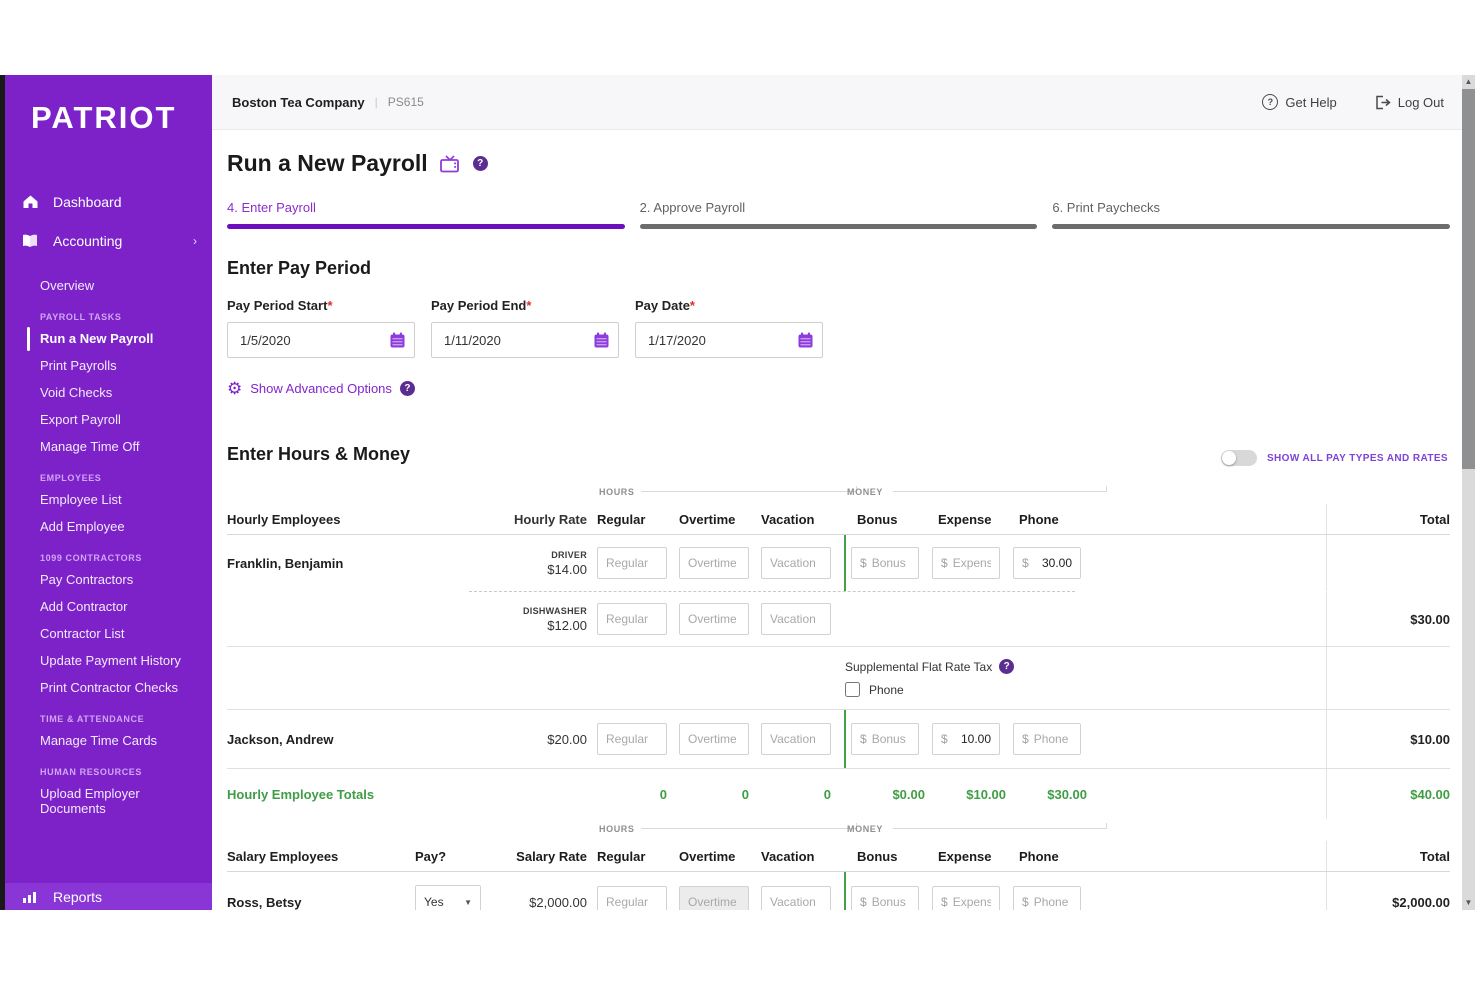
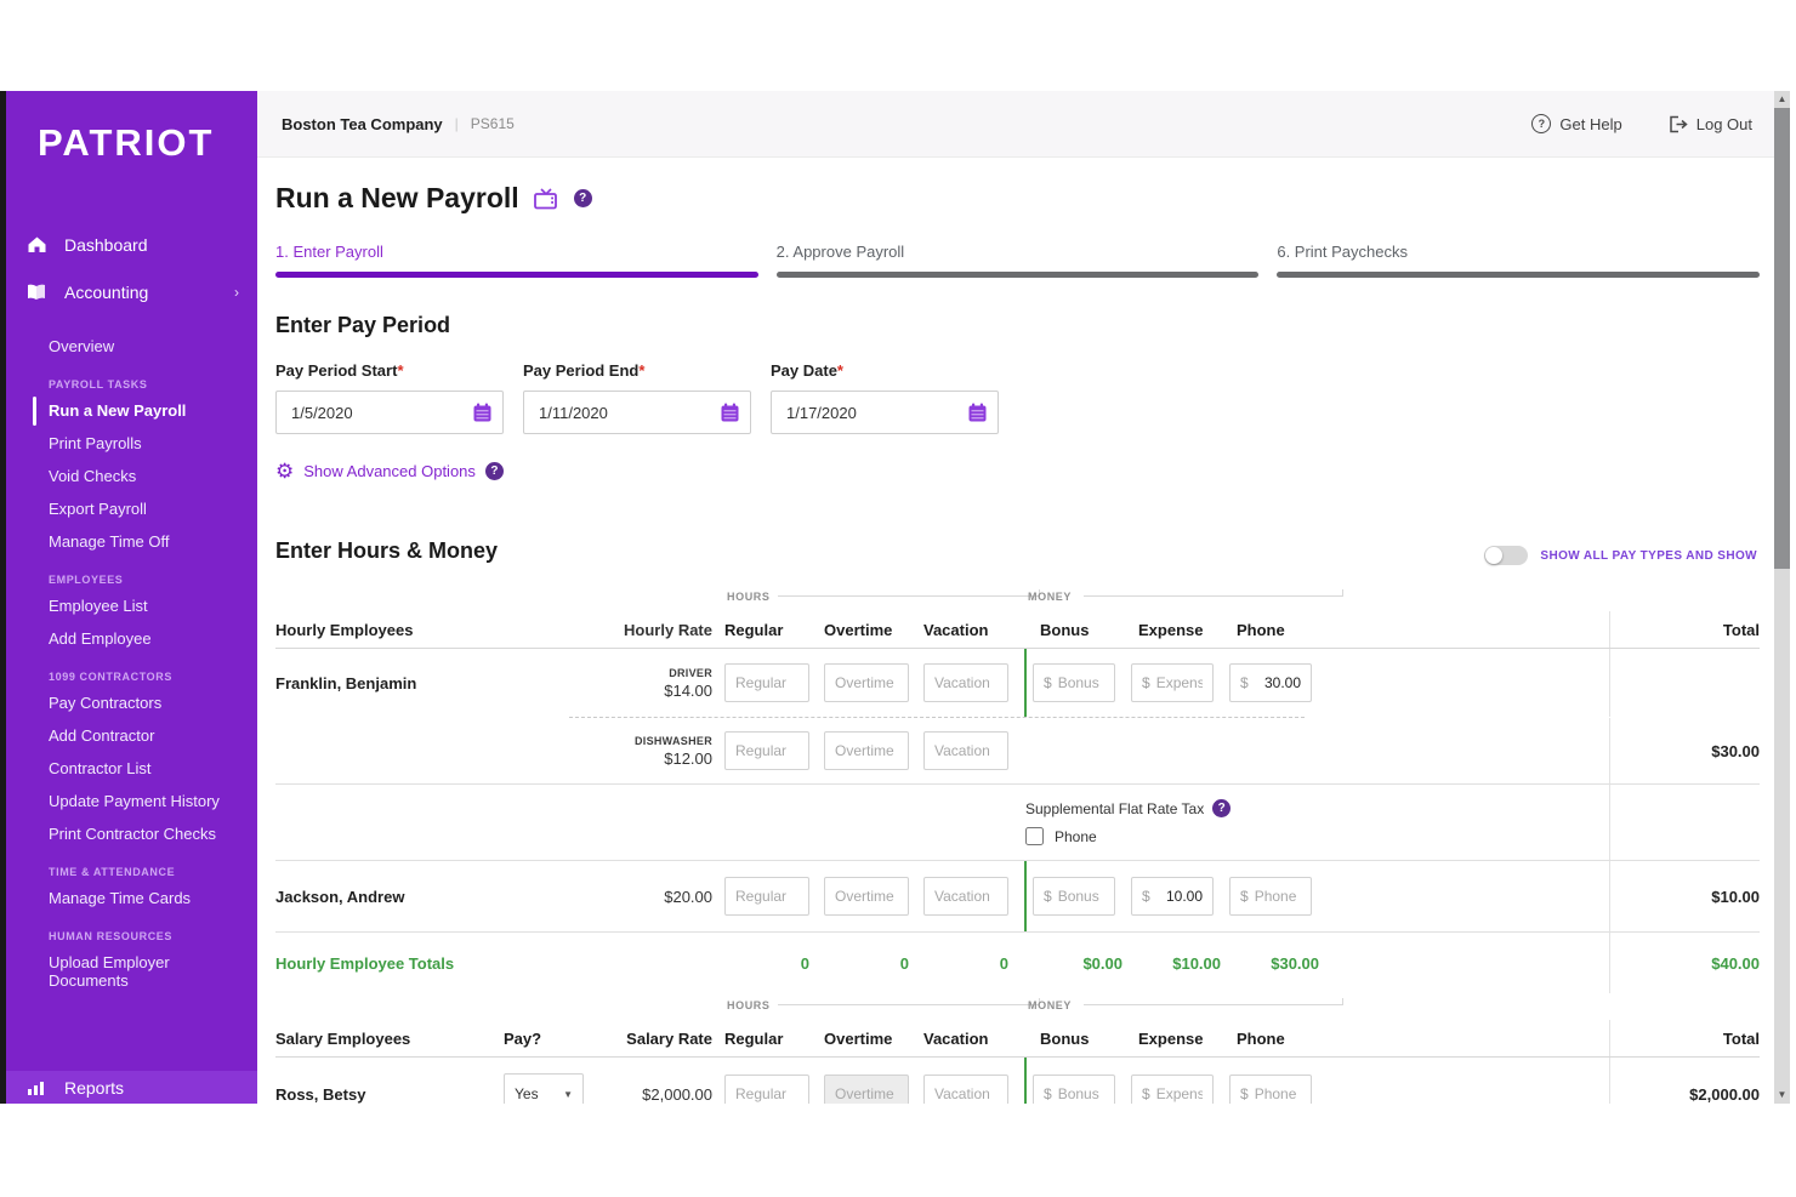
  PATRIOT
  Dashboard
  Accounting
  ›
  Overview
  PAYROLL TASKS
  Run a New Payroll
  Print Payrolls
  Void Checks
  Export Payroll
  Manage Time Off
  EMPLOYEES
  Employee List
  Add Employee
  1099 CONTRACTORS
  Pay Contractors
  Add Contractor
  Contractor List
  Update Payment History
  Print Contractor Checks
  TIME & ATTENDANCE
  Manage Time Cards
  HUMAN RESOURCES
  Upload Employer Documents
  Reports
  Boston Tea Company
  |
  PS615
  Get Help
  Log Out
  ▲
  ▼
  Run a New Payroll
- 4. Enter Payroll
+ 1. Enter Payroll
  2. Approve Payroll
  6. Print Paychecks
  Enter Pay Period
  Pay Period Start*
  1/5/2020
  Pay Period End*
  1/11/2020
  Pay Date*
  1/17/2020
  Show Advanced Options
  Enter Hours & Money
- SHOW ALL PAY TYPES AND RATES
+ SHOW ALL PAY TYPES AND SHOW
  HOURS
  MONEY
  Hourly Employees
  Hourly Rate
  Regular
  Overtime
  Vacation
  Bonus
  Expense
  Phone
  Total
  Franklin, Benjamin
  DRIVER
  $14.00
  Regular
  Overtime
  Vacation
  $
  Bonus
  $
  Expens
  $
  30.00
  DISHWASHER
  $12.00
  Regular
  Overtime
  Vacation
  $30.00
  Supplemental Flat Rate Tax
  Phone
  Jackson, Andrew
  $20.00
  Regular
  Overtime
  Vacation
  $
  Bonus
  $
  10.00
  $
  Phone
  $10.00
  Hourly Employee Totals
  0
  0
  0
  $0.00
  $10.00
  $30.00
  $40.00
  HOURS
  MONEY
  Salary Employees
  Pay?
  Salary Rate
  Regular
  Overtime
  Vacation
  Bonus
  Expense
  Phone
  Total
  Ross, Betsy
  Yes
  ▼
  $2,000.00
  Regular
  Overtime
  Vacation
  $
  Bonus
  $
  Expens
  $
  Phone
  $2,000.00
